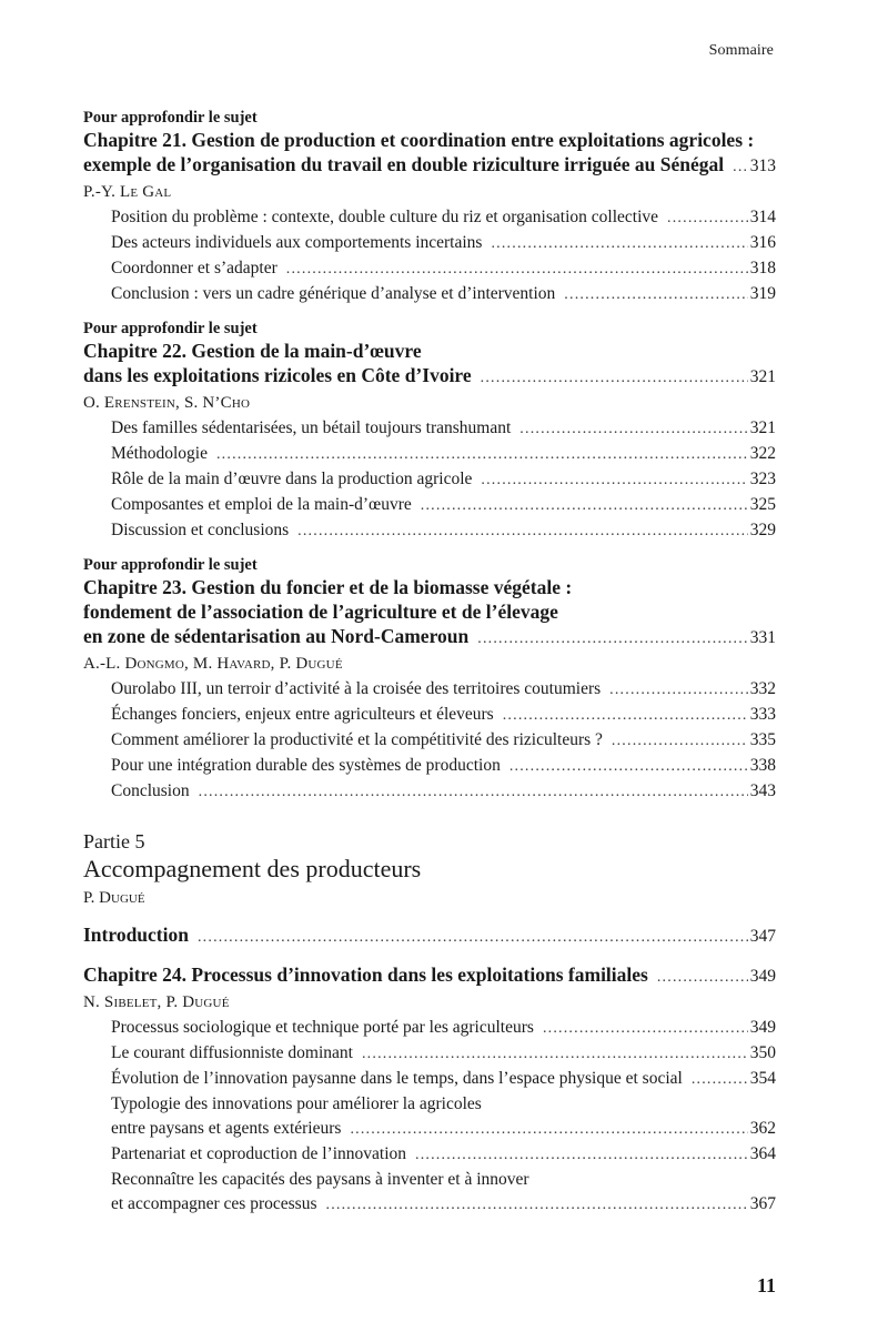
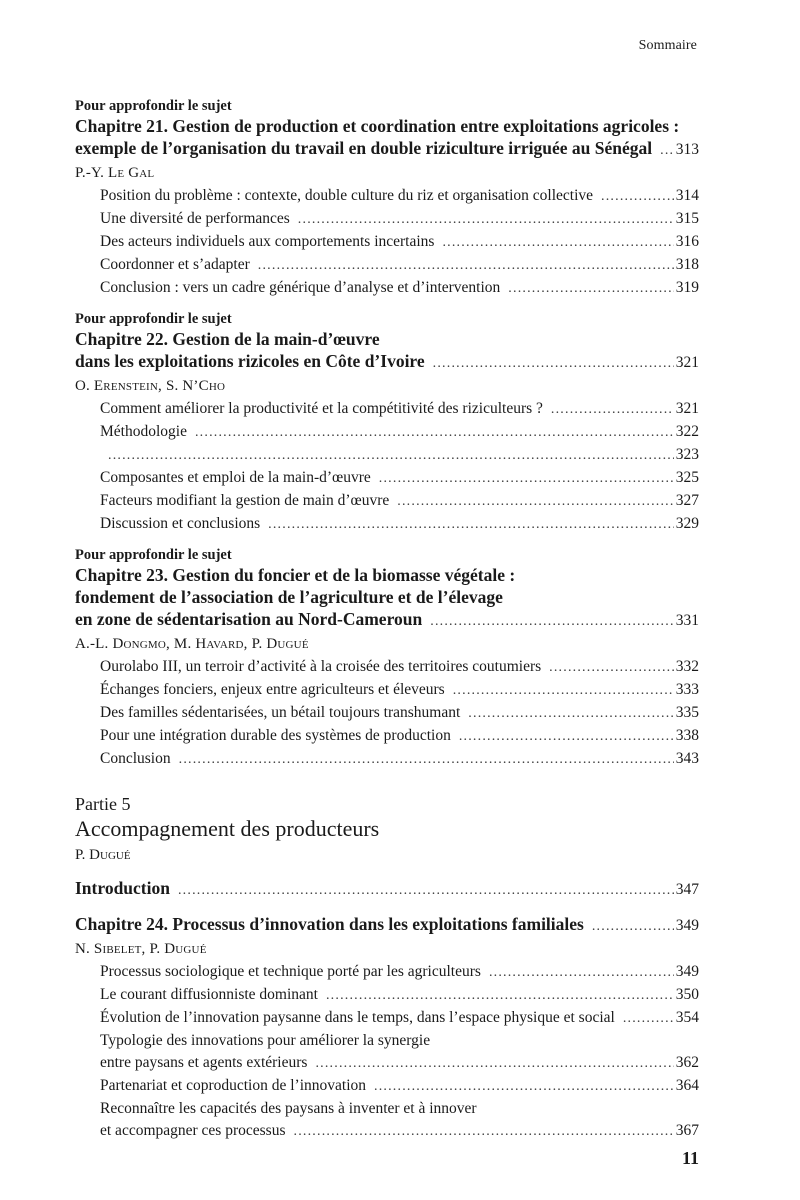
  Sommaire
  Pour approfondir le sujet
  Chapitre 21. Gestion de production et coordination entre exploitations agricoles :
  exemple de l’organisation du travail en double riziculture irriguée au Sénégal
  313
  P.-Y. Le Gal
  Position du problème : contexte, double culture du riz et organisation collective
  314
+ Une diversité de performances
+ 315
  Des acteurs individuels aux comportements incertains
  316
  Coordonner et s’adapter
  318
  Conclusion : vers un cadre générique d’analyse et d’intervention
  319
  Pour approfondir le sujet
  Chapitre 22. Gestion de la main-d’œuvre
  dans les exploitations rizicoles en Côte d’Ivoire
  321
  O. Erenstein, S. N’Cho
- Des familles sédentarisées, un bétail toujours transhumant
+ Comment améliorer la productivité et la compétitivité des riziculteurs ?
  321
  Méthodologie
  322
- Rôle de la main d’œuvre dans la production agricole
  323
  Composantes et emploi de la main-d’œuvre
  325
+ Facteurs modifiant la gestion de main d’œuvre
+ 327
  Discussion et conclusions
  329
  Pour approfondir le sujet
  Chapitre 23. Gestion du foncier et de la biomasse végétale :
  fondement de l’association de l’agriculture et de l’élevage
  en zone de sédentarisation au Nord-Cameroun
  331
  A.-L. Dongmo, M. Havard, P. Dugué
  Ourolabo III, un terroir d’activité à la croisée des territoires coutumiers
  332
  Échanges fonciers, enjeux entre agriculteurs et éleveurs
  333
- Comment améliorer la productivité et la compétitivité des riziculteurs ?
+ Des familles sédentarisées, un bétail toujours transhumant
  335
  Pour une intégration durable des systèmes de production
  338
  Conclusion
  343
  Partie 5
  Accompagnement des producteurs
  P. Dugué
  Introduction
  347
  Chapitre 24. Processus d’innovation dans les exploitations familiales
  349
  N. Sibelet, P. Dugué
  Processus sociologique et technique porté par les agriculteurs
  349
  Le courant diffusionniste dominant
  350
  Évolution de l’innovation paysanne dans le temps, dans l’espace physique et social
  354
- Typologie des innovations pour améliorer la agricoles
+ Typologie des innovations pour améliorer la synergie
  entre paysans et agents extérieurs
  362
  Partenariat et coproduction de l’innovation
  364
  Reconnaître les capacités des paysans à inventer et à innover
  et accompagner ces processus
  367
  11
